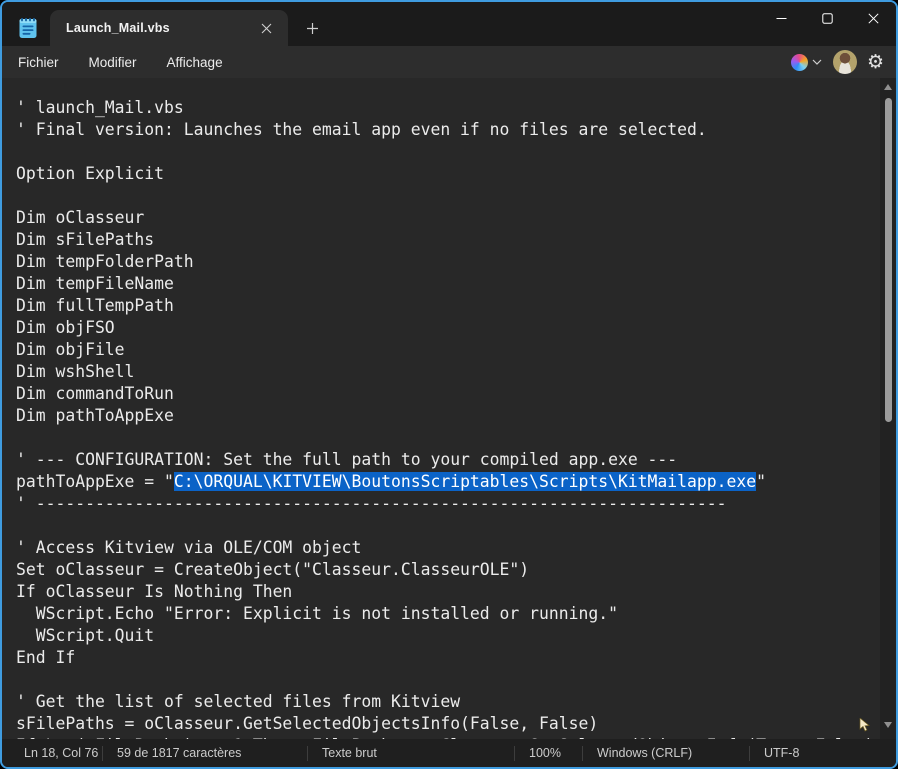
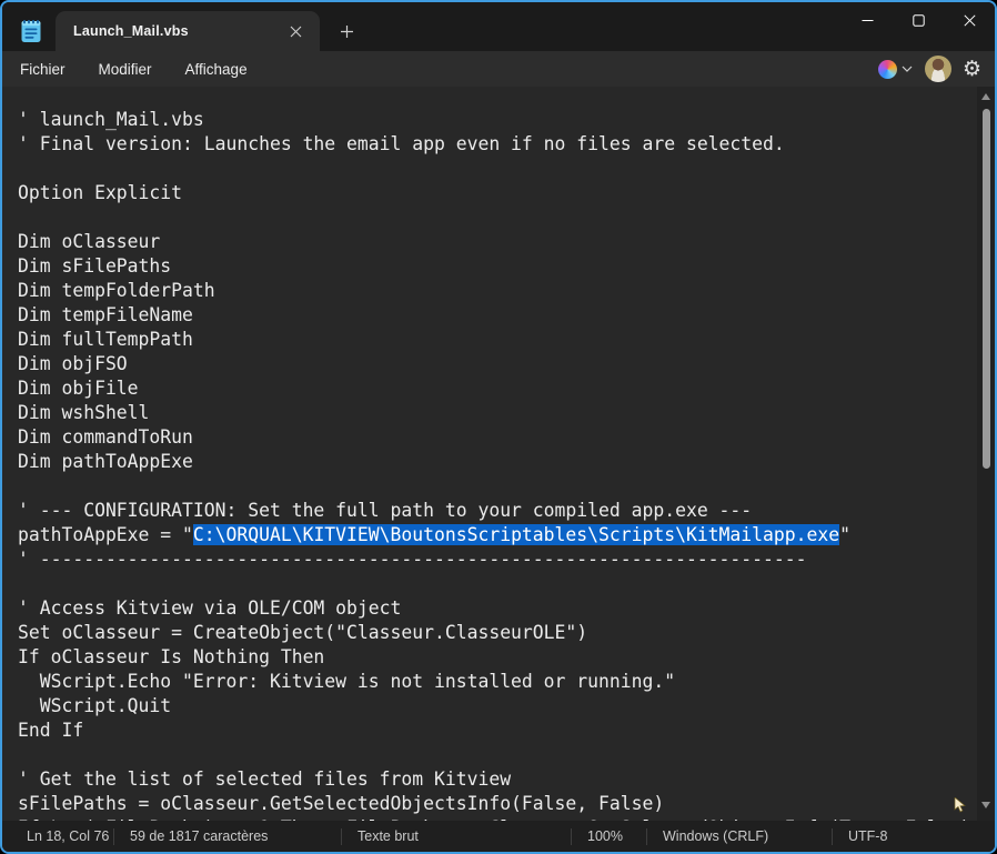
  Launch_Mail.vbs
  Fichier
  Modifier
  Affichage
  ⚙
  ' launch_Mail.vbs
  ' Final version: Launches the email app even if no files are selected.
  Option Explicit
  Dim oClasseur
  Dim sFilePaths
  Dim tempFolderPath
  Dim tempFileName
  Dim fullTempPath
  Dim objFSO
  Dim objFile
  Dim wshShell
  Dim commandToRun
  Dim pathToAppExe
  ' --- CONFIGURATION: Set the full path to your compiled app.exe ---
  pathToAppExe = "C:\ORQUAL\KITVIEW\BoutonsScriptables\Scripts\KitMailapp.exe"
  ' ----------------------------------------------------------------------
  ' Access Kitview via OLE/COM object
  Set oClasseur = CreateObject("Classeur.ClasseurOLE")
  If oClasseur Is Nothing Then
- WScript.Echo "Error: Explicit is not installed or running."
+ WScript.Echo "Error: Kitview is not installed or running."
  WScript.Quit
  End If
  ' Get the list of selected files from Kitview
  sFilePaths = oClasseur.GetSelectedObjectsInfo(False, False)
  Ln 18, Col 76
  59 de 1817 caractères
  Texte brut
  100%
  Windows (CRLF)
  UTF-8
